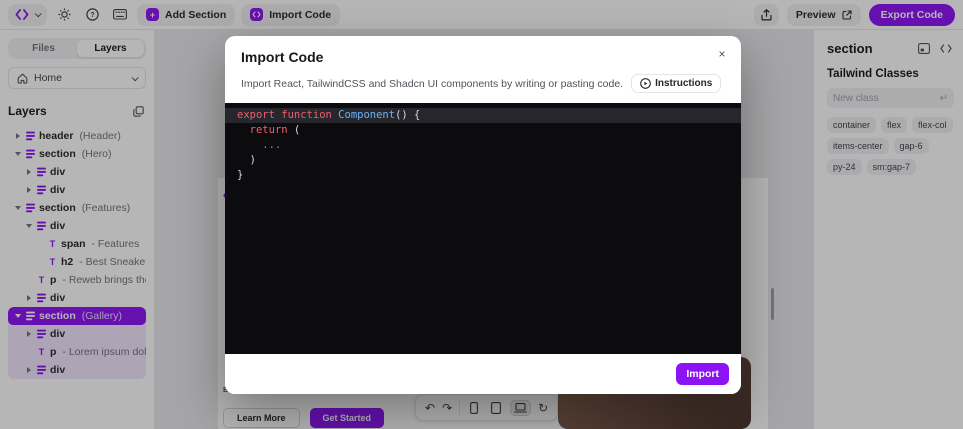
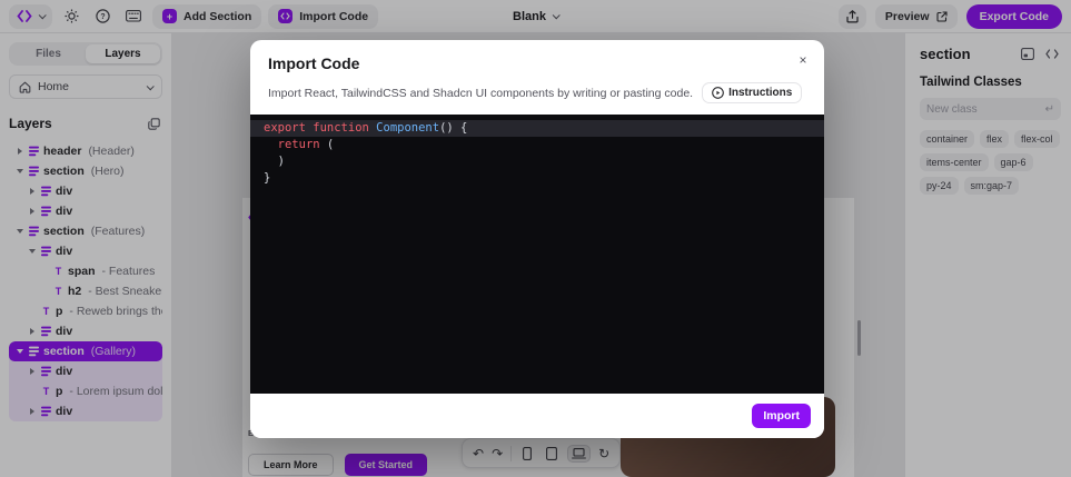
  +
  Add Section
  Import Code
+ Blank
  Preview
  Export Code
  Files
  Layers
  Home
  Layers
  header
  (Header)
  section
  (Hero)
  div
  div
  section
  (Features)
  div
  T
  span
  - Features
  T
  h2
  T
  p
  div
  section
  (Gallery)
  div
  T
  p
  div
  Learn More
  Get Started
  ↶
  ↷
  ↻
  section
  Tailwind Classes
  New class
  ↵
  container
  flex
  flex-col
  items-center
  gap-6
  py-24
  sm:gap-7
  Import Code
  ×
  Import React, TailwindCSS and Shadcn UI components by writing or pasting code.
  Instructions
  export function Component() {
  return (
- ...
  )
  }
  Import
